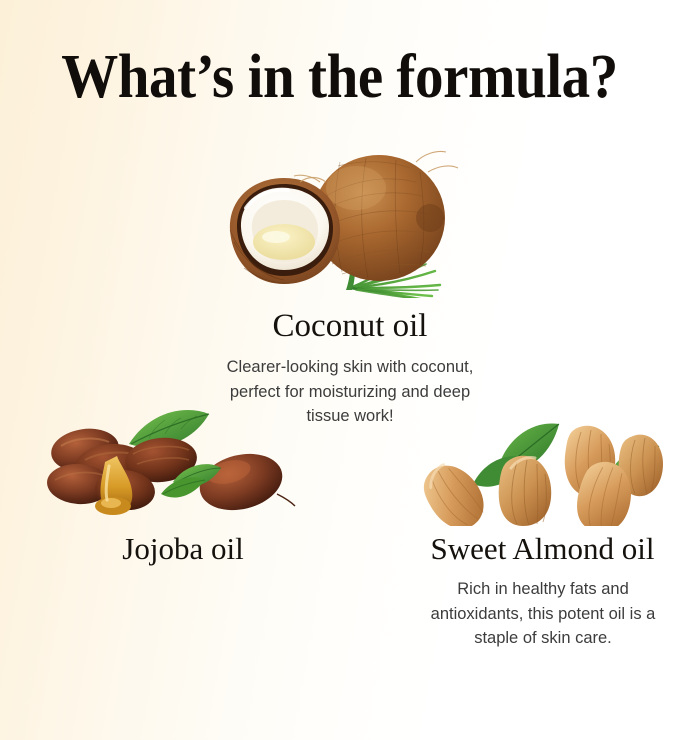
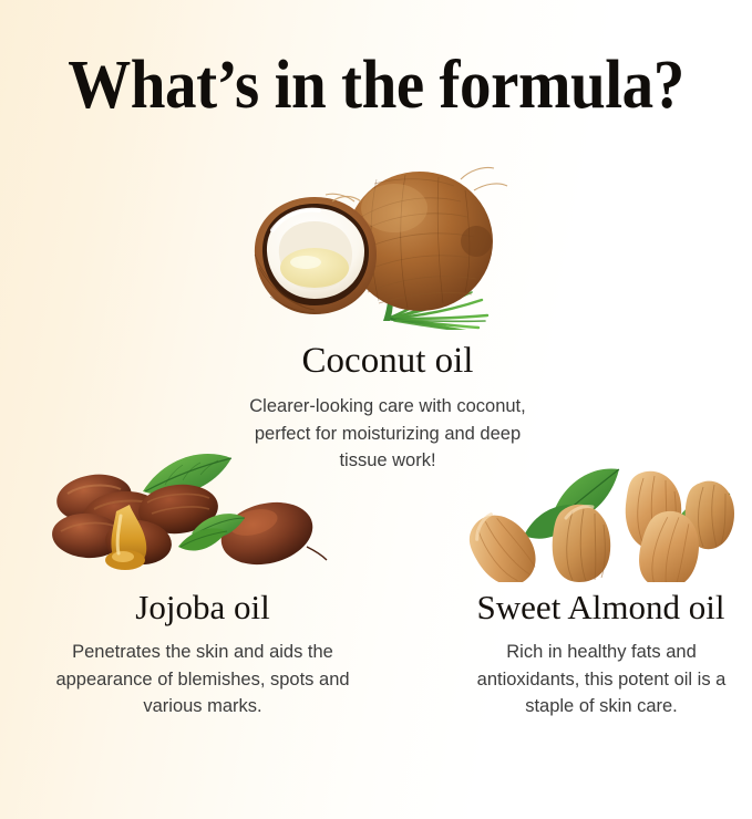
  What’s in the formula?
  Coconut oil
- Clearer-looking skin with coconut, perfect for moisturizing and deep tissue work!
+ Clearer-looking care with coconut, perfect for moisturizing and deep tissue work!
  Jojoba oil
+ Penetrates the skin and aids the appearance of blemishes, spots and various marks.
  Sweet Almond oil
  Rich in healthy fats and antioxidants, this potent oil is a staple of skin care.
